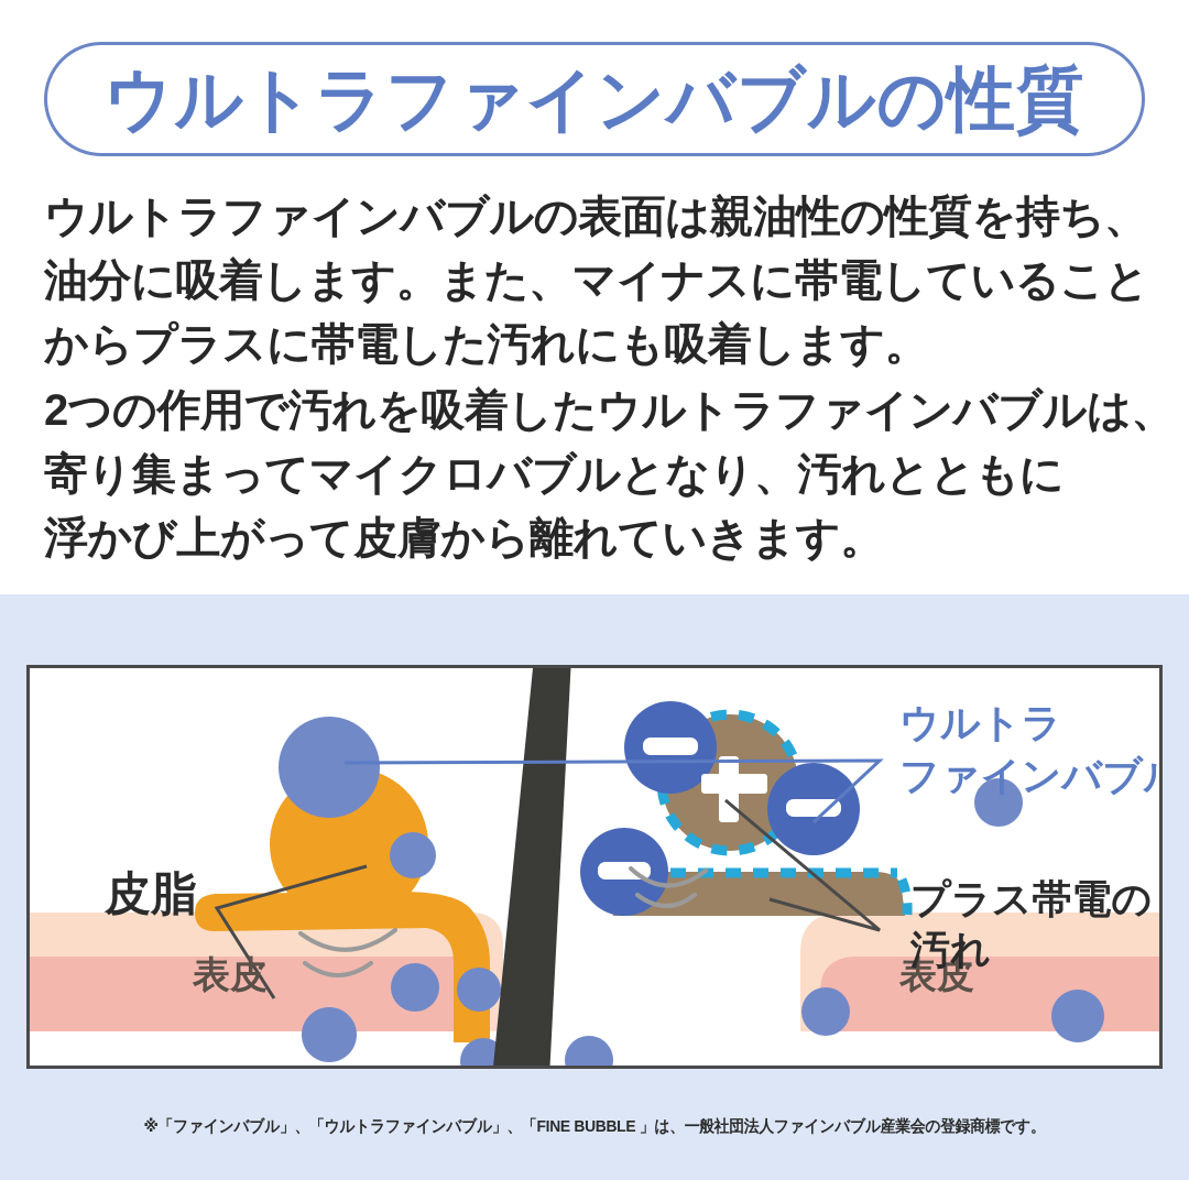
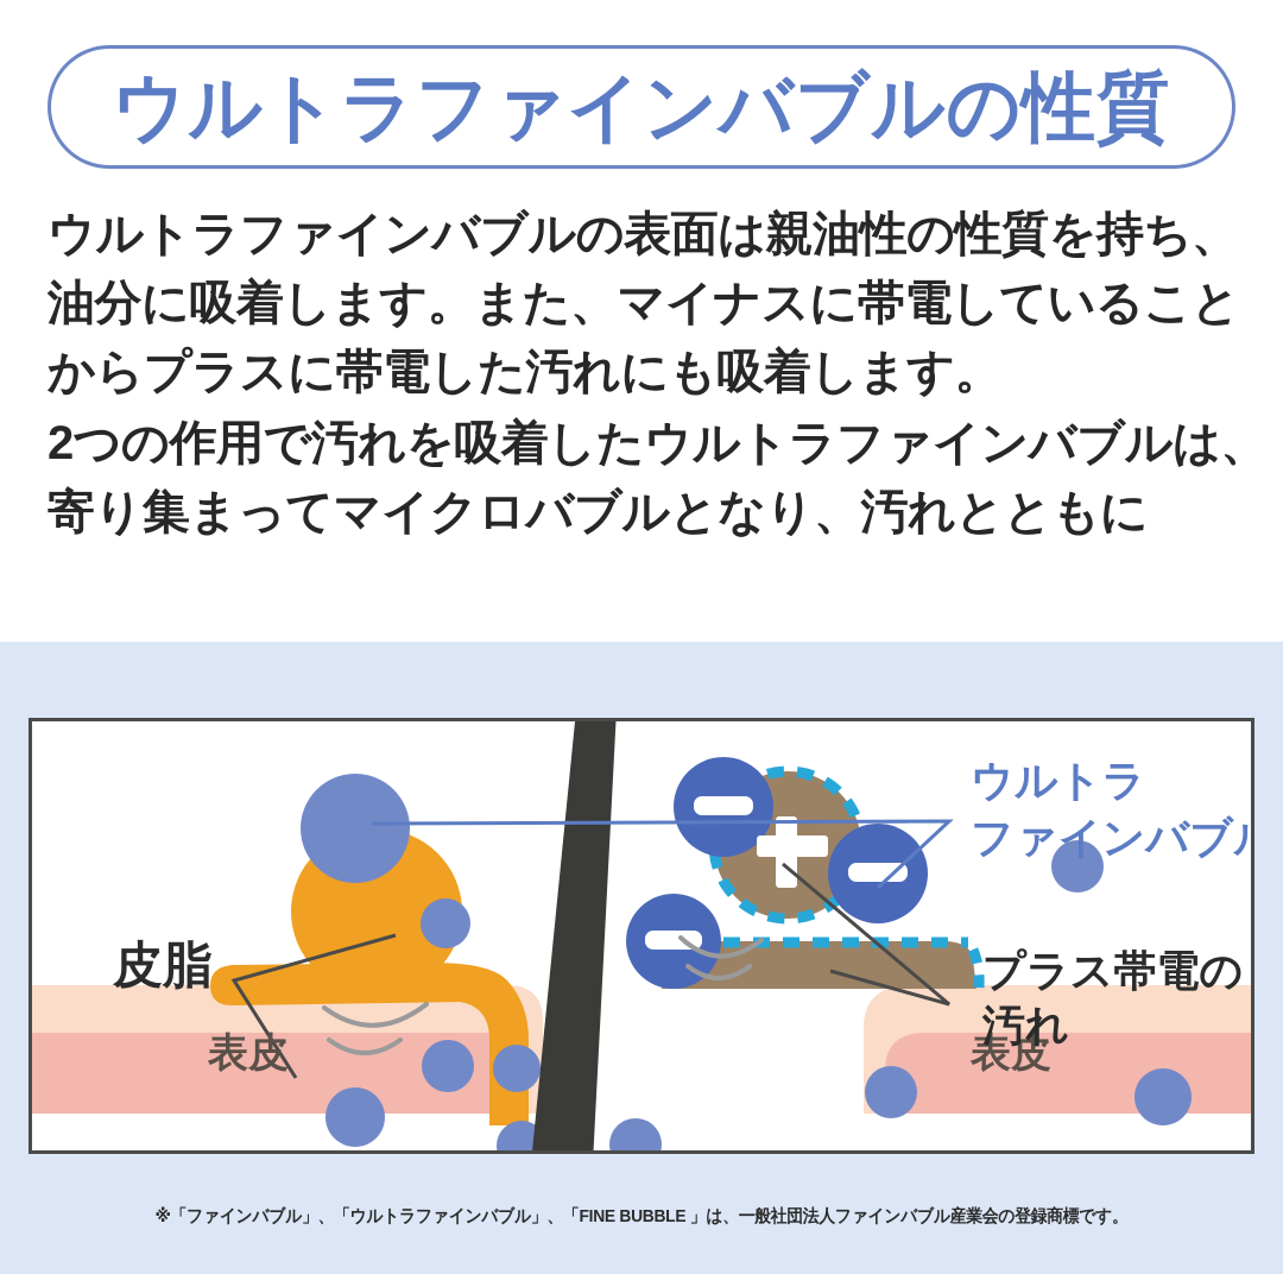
  ウルトラファインバブルの性質
  ウルトラファインバブルの表面は親油性の性質を持ち、
  油分に吸着します。また、マイナスに帯電していること
  からプラスに帯電した汚れにも吸着します。
  2つの作用で汚れを吸着したウルトラファインバブルは、
  寄り集まってマイクロバブルとなり、汚れとともに
- 浮かび上がって皮膚から離れていきます。
  皮脂
  表皮
  表皮
  ウルトラ
  ファインバブ
  プラス帯電の
  汚れ
  ※「ファインバブル」、「ウルトラファインバブル」、「FINE BUBBLE 」は、一般社団法人ファインバブル産業会の登録商標です。
